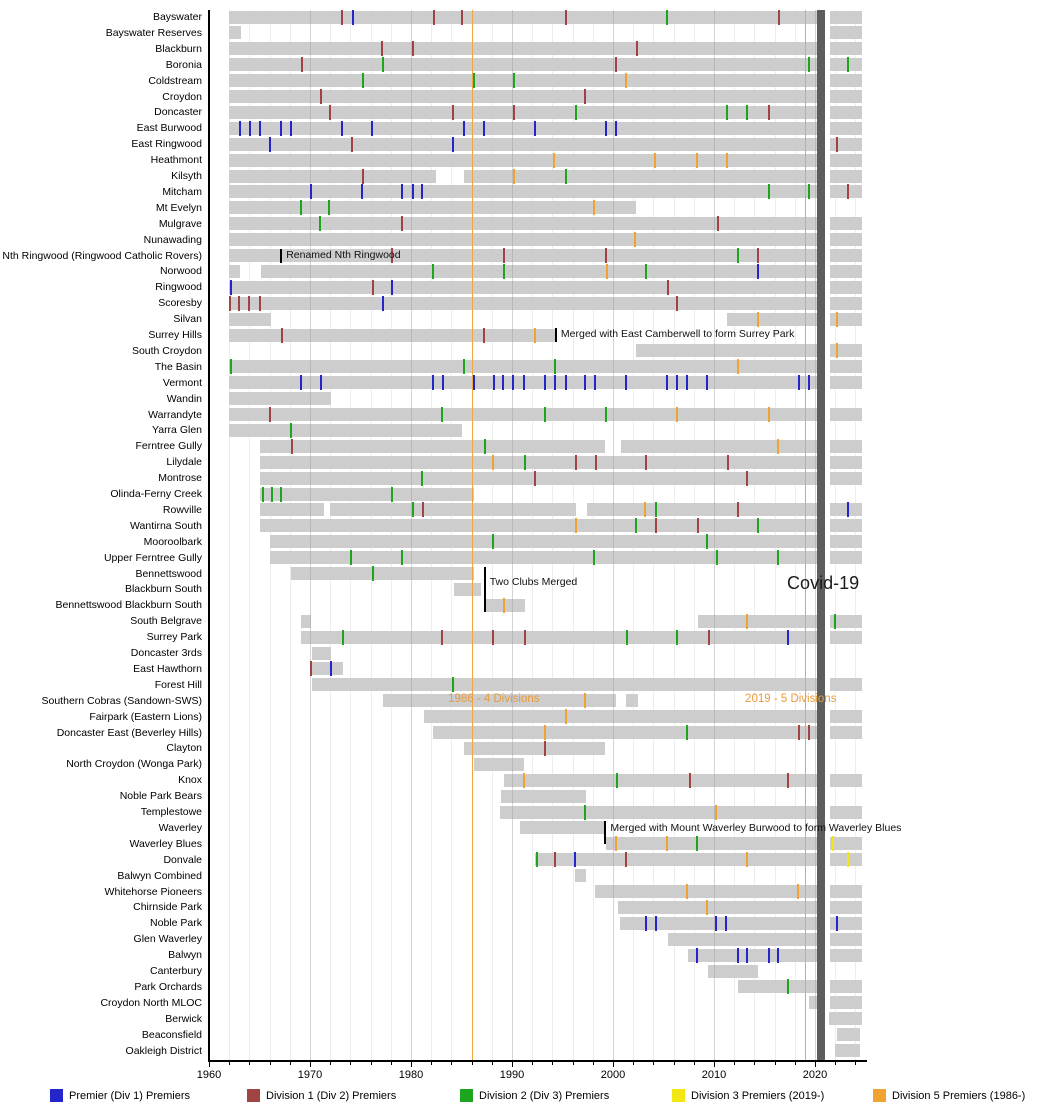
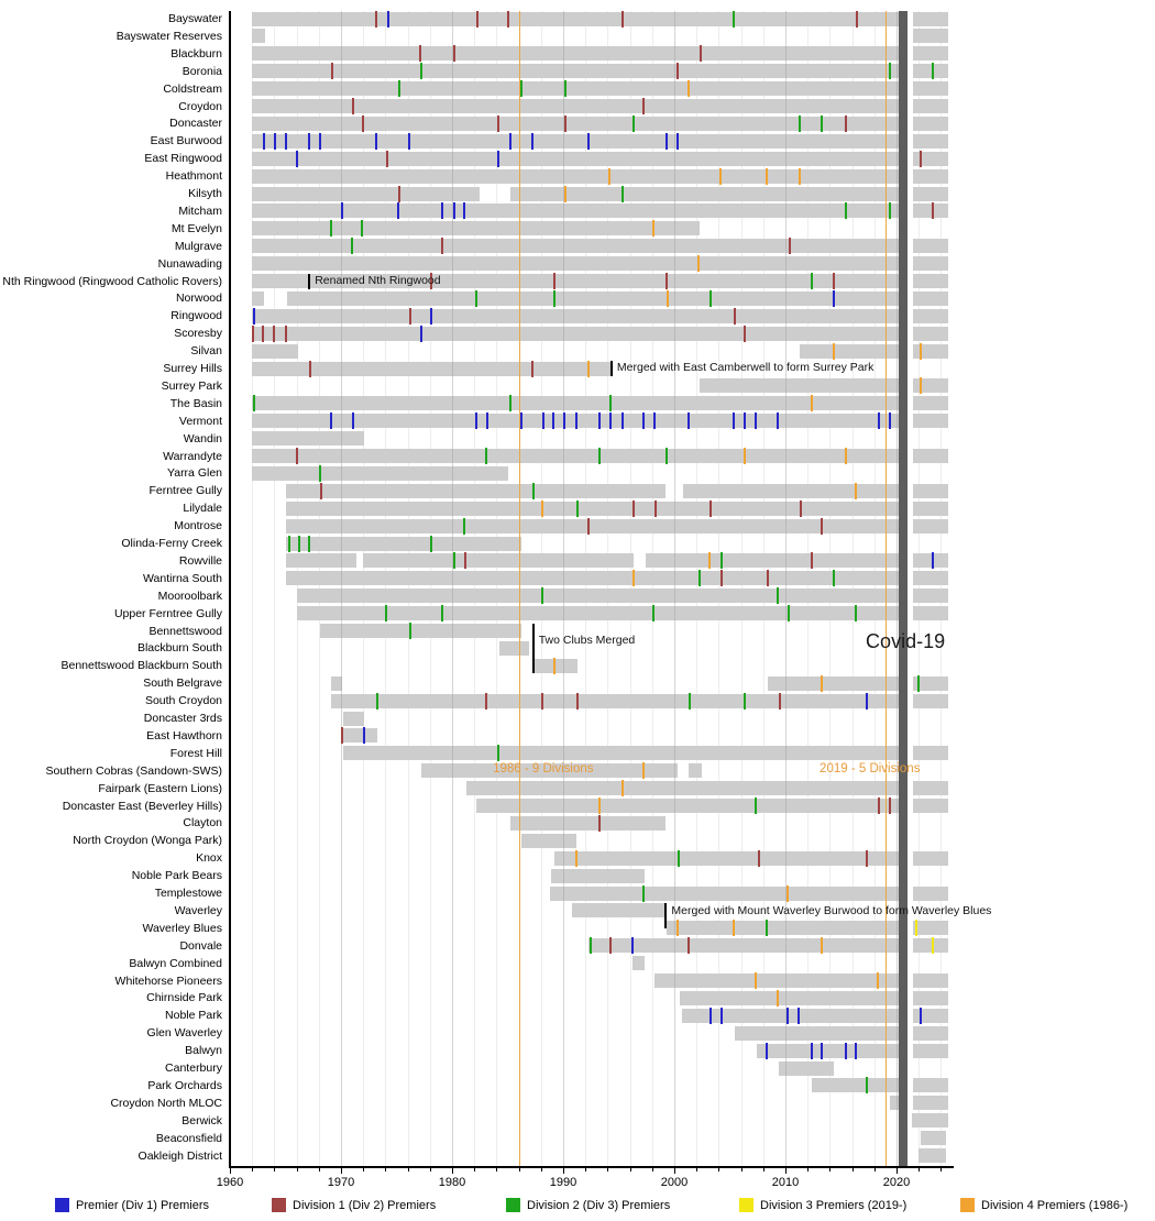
  Bayswater
  Bayswater Reserves
  Blackburn
  Boronia
  Coldstream
  Croydon
  Doncaster
  East Burwood
  East Ringwood
  Heathmont
  Kilsyth
  Mitcham
  Mt Evelyn
  Mulgrave
  Nunawading
  Nth Ringwood (Ringwood Catholic Rovers)
  Norwood
  Ringwood
  Scoresby
  Silvan
  Surrey Hills
- South Croydon
+ Surrey Park
  The Basin
  Vermont
  Wandin
  Warrandyte
  Yarra Glen
  Ferntree Gully
  Lilydale
  Montrose
  Olinda-Ferny Creek
  Rowville
  Wantirna South
  Mooroolbark
  Upper Ferntree Gully
  Bennettswood
  Blackburn South
  Bennettswood Blackburn South
  South Belgrave
- Surrey Park
+ South Croydon
  Doncaster 3rds
  East Hawthorn
  Forest Hill
  Southern Cobras (Sandown-SWS)
  Fairpark (Eastern Lions)
  Doncaster East (Beverley Hills)
  Clayton
  North Croydon (Wonga Park)
  Knox
  Noble Park Bears
  Templestowe
  Waverley
  Waverley Blues
  Donvale
  Balwyn Combined
  Whitehorse Pioneers
  Chirnside Park
  Noble Park
  Glen Waverley
  Balwyn
  Canterbury
  Park Orchards
  Croydon North MLOC
  Berwick
  Beaconsfield
  Oakleigh District
  Renamed Nth Ringwood
  Merged with East Camberwell to form Surrey Park
  Two Clubs Merged
  Merged with Mount Waverley Burwood to form Waverley Blues
- 1986 - 4 Divisions
+ 1986 - 9 Divisions
  2019 - 5 Divisions
  Covid-19
  1960
  1970
  1980
  1990
  2000
  2010
  2020
  Premier (Div 1) Premiers
  Division 1 (Div 2) Premiers
  Division 2 (Div 3) Premiers
  Division 3 Premiers (2019-)
- Division 5 Premiers (1986-)
+ Division 4 Premiers (1986-)
